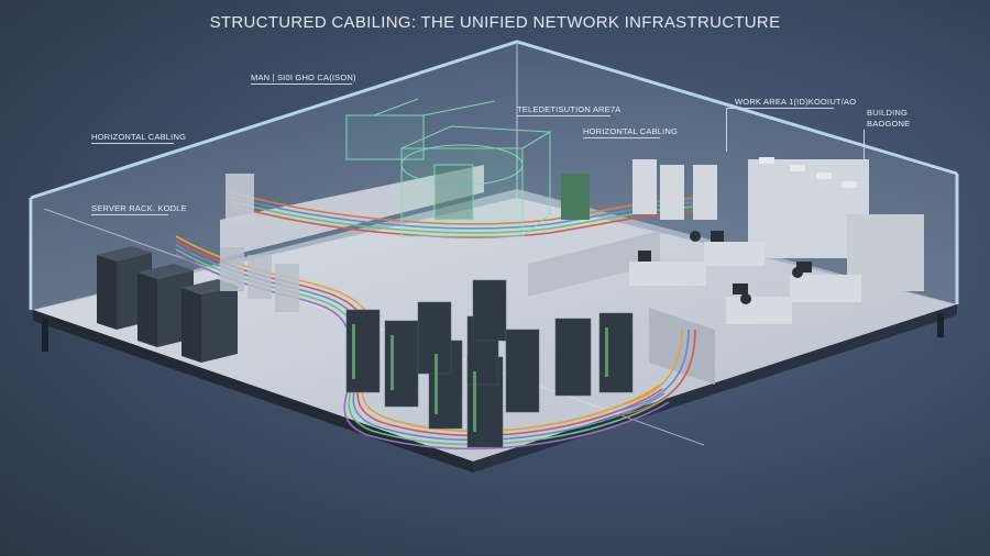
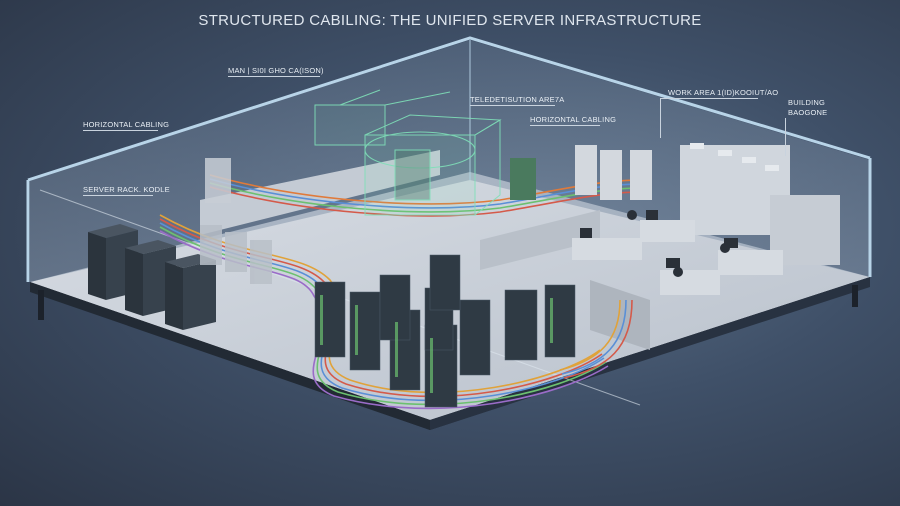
- STRUCTURED CABILING: THE UNIFIED NETWORK INFRASTRUCTURE
+ STRUCTURED CABILING: THE UNIFIED SERVER INFRASTRUCTURE
  MAN | SI0I GHO CA(ISON)
  HORIZONTAL CABLING
  SERVER RACK. KODLE
  TELEDETISUTION ARE7A
  HORIZONTAL CABLING
  WORK AREA 1(ID)KOOIUT/AO
  BUILDING
  BAOGONE
